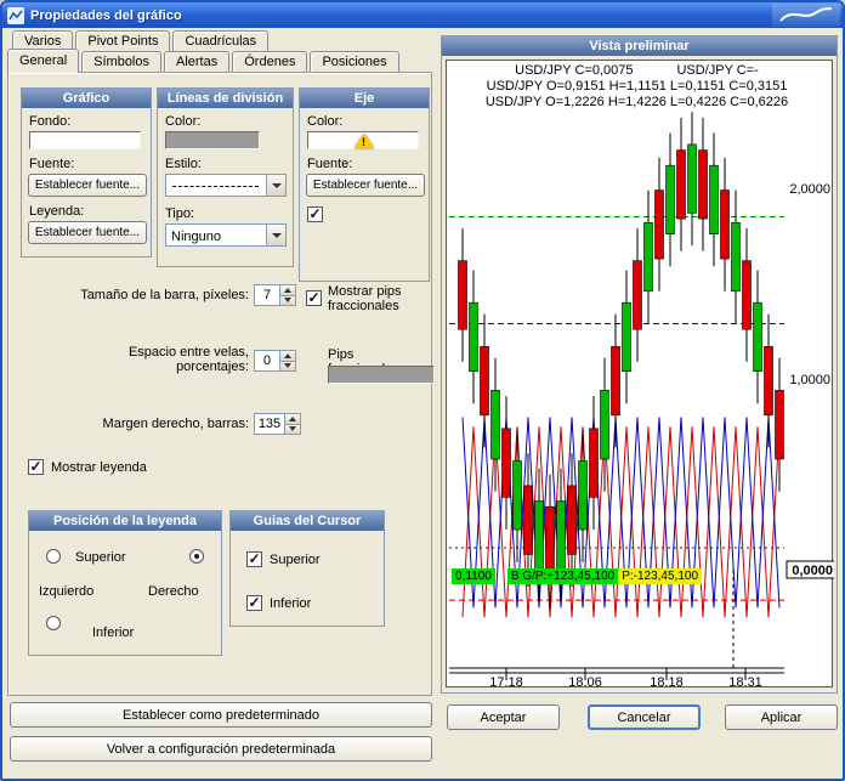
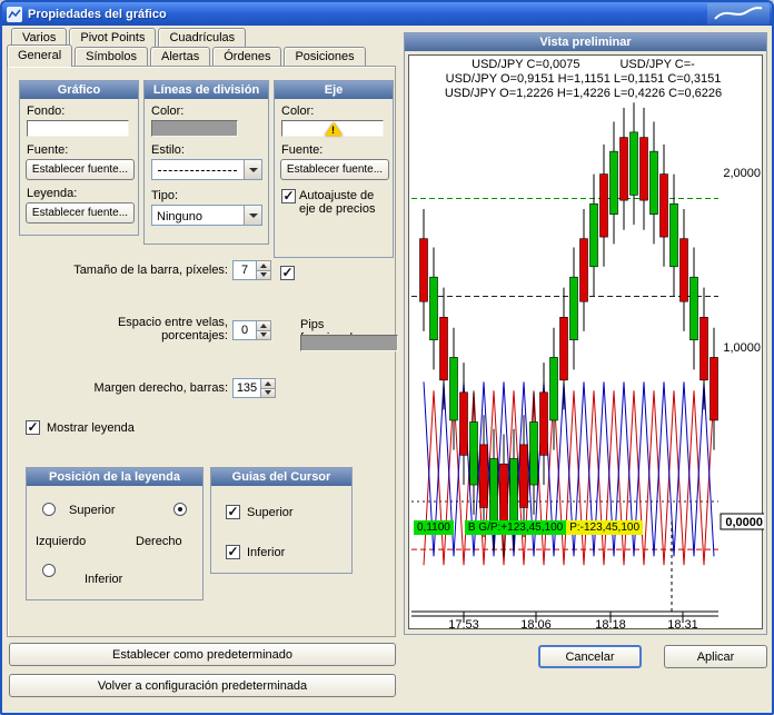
  Propiedades del gráfico
  Varios
  Pivot Points
  Cuadrículas
  General
  Símbolos
  Alertas
  Órdenes
  Posiciones
  Gráfico
  Fondo:
  Fuente:
  Establecer fuente...
  Leyenda:
  Establecer fuente...
  Líneas de división
  Color:
  Estilo:
  Tipo:
  Ninguno
  Eje
  Color:
  !
  Fuente:
  Establecer fuente...
  ✓
+ Autoajuste de eje de precios
  Tamaño de la barra, píxeles:
  7
  ✓
- Mostrar pips fraccionales
  Espacio entre velas, porcentajes:
  0
  Margen derecho, barras:
  135
  ✓
  Mostrar leyenda
  Posición de la leyenda
  Superior
  Izquierdo
  Derecho
  Inferior
  Guias del Cursor
  ✓
  Superior
  ✓
  Inferior
  Vista preliminar
- 17:18
+ 17:53
  18:06
  18:18
  18:31
  2,0000
  1,0000
  0,0000
  USD/JPY C=0,0075 USD/JPY C=-
  USD/JPY O=0,9151 H=1,1151 L=0,1151 C=0,3151
  USD/JPY O=1,2226 H=1,4226 L=0,4226 C=0,6226
  0,1100
  B G/P:+123,45,100
  P:-123,45,100
  Establecer como predeterminado
  Volver a configuración predeterminada
- Aceptar
  Cancelar
  Aplicar
